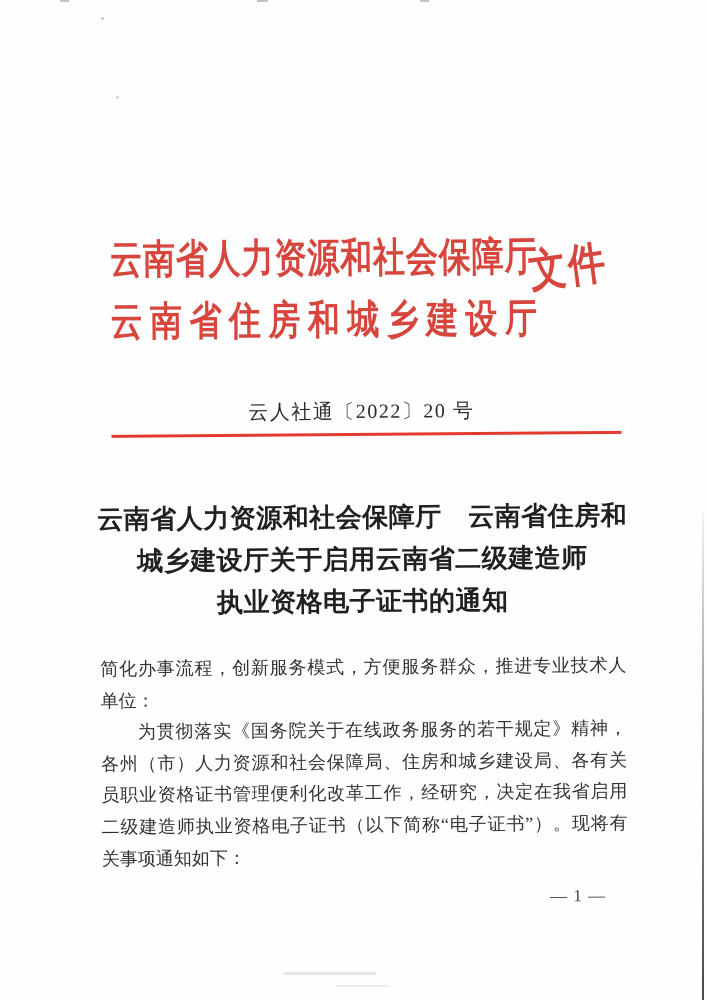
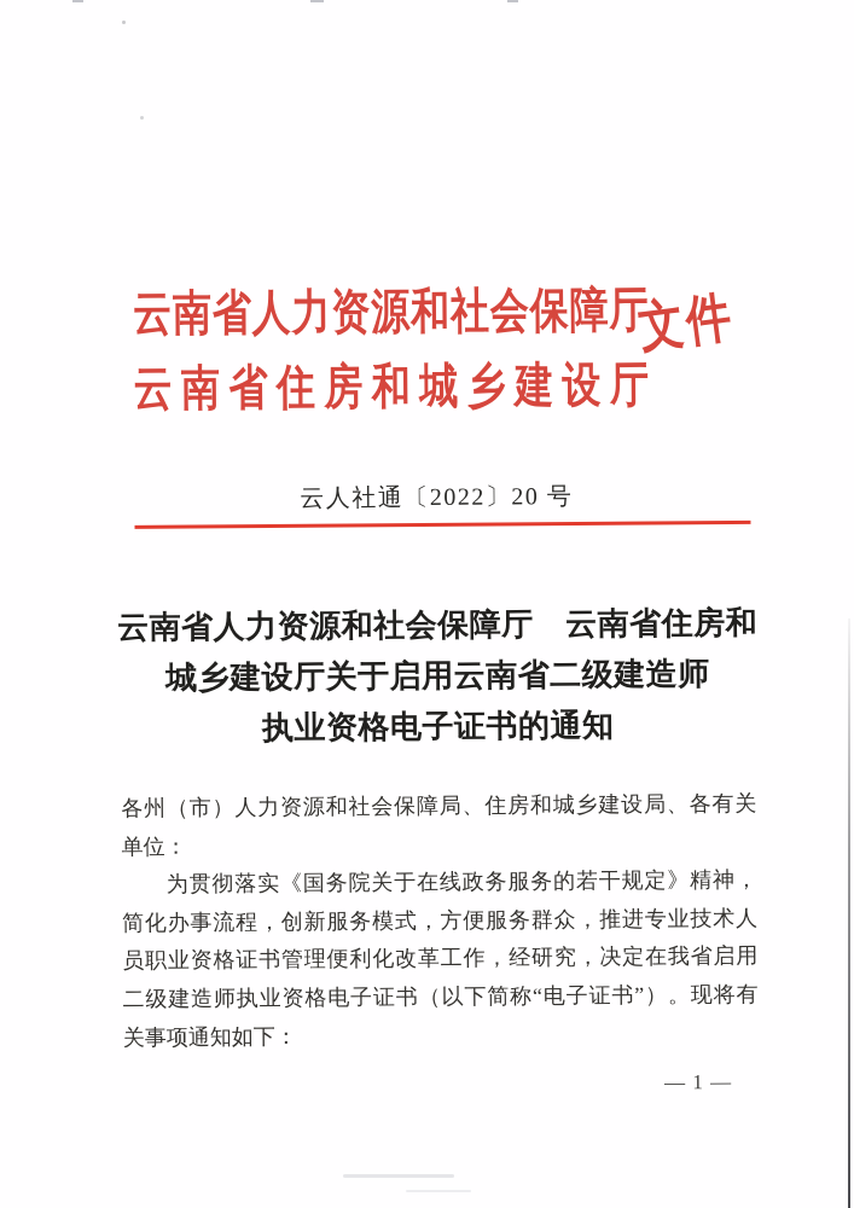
  云南省人力资源和社会保障厅
  云南省住房和城乡建设厅
  云人社通〔2022〕20 号
  云南省人力资源和社会保障厅 云南省住房和
  城乡建设厅关于启用云南省二级建造师
  执业资格电子证书的通知
- 简化办事流程，创新服务模式，方便服务群众，推进专业技术人
+ 各州（市）人力资源和社会保障局、住房和城乡建设局、各有关
  单位：
  为贯彻落实《国务院关于在线政务服务的若干规定》精神，
- 各州（市）人力资源和社会保障局、住房和城乡建设局、各有关
+ 简化办事流程，创新服务模式，方便服务群众，推进专业技术人
  员职业资格证书管理便利化改革工作，经研究，决定在我省启用
  二级建造师执业资格电子证书（以下简称“电子证书”）。现将有
  关事项通知如下：
  — 1 —
